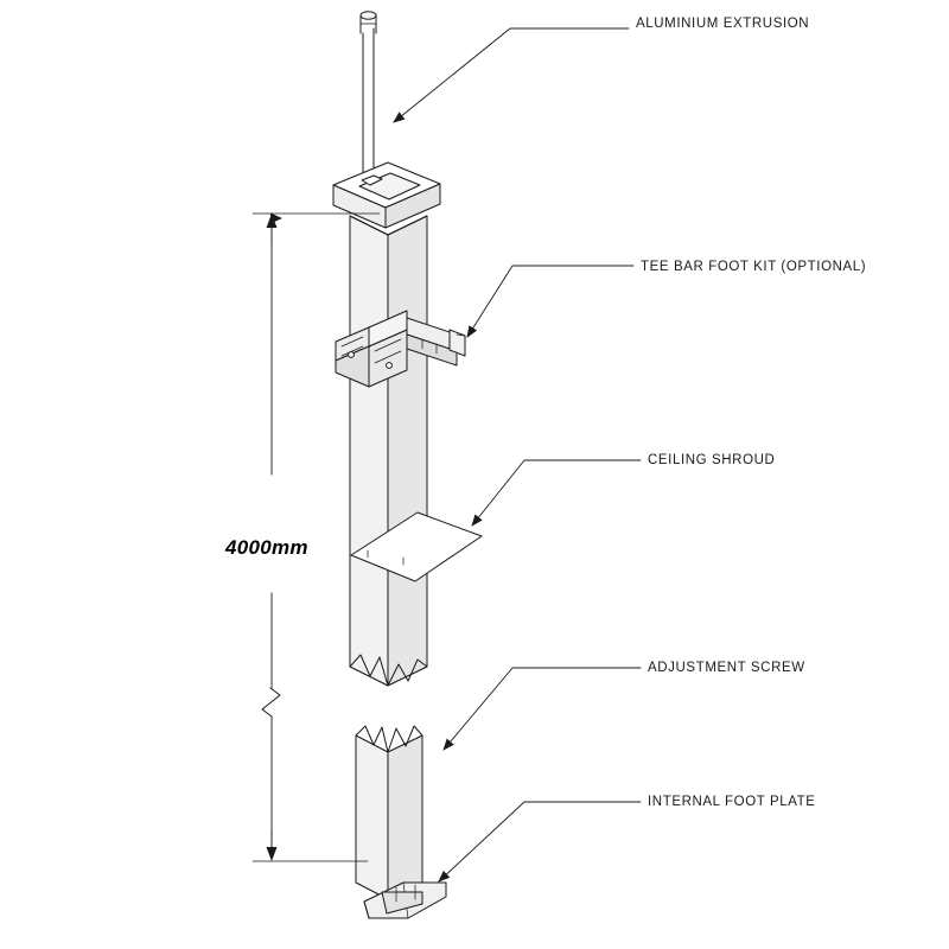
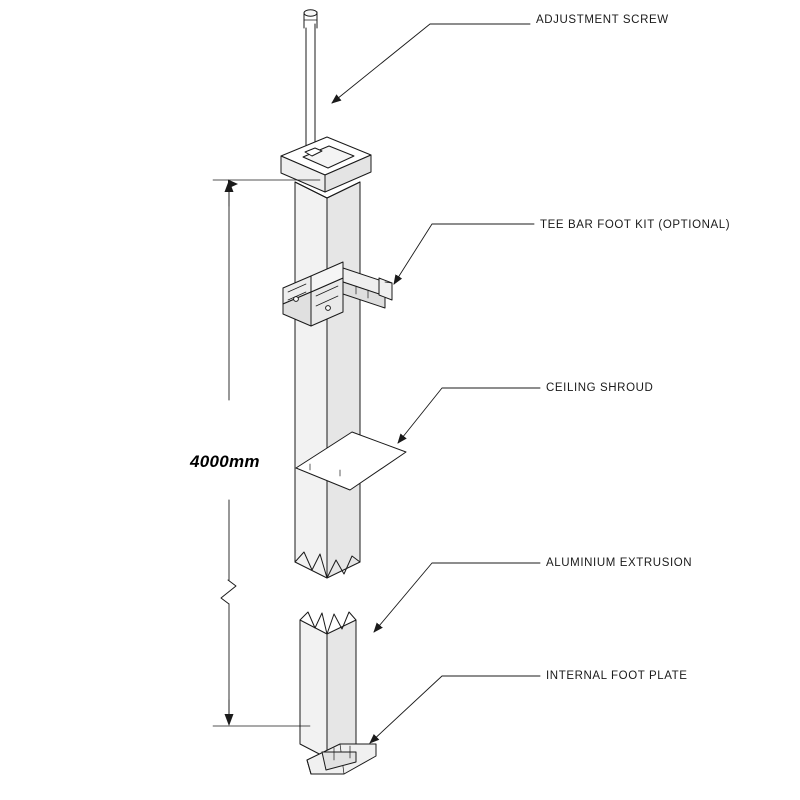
- ALUMINIUM EXTRUSION
+ ADJUSTMENT SCREW
  TEE BAR FOOT KIT (OPTIONAL)
  CEILING SHROUD
- ADJUSTMENT SCREW
+ ALUMINIUM EXTRUSION
  INTERNAL FOOT PLATE
  4000mm
